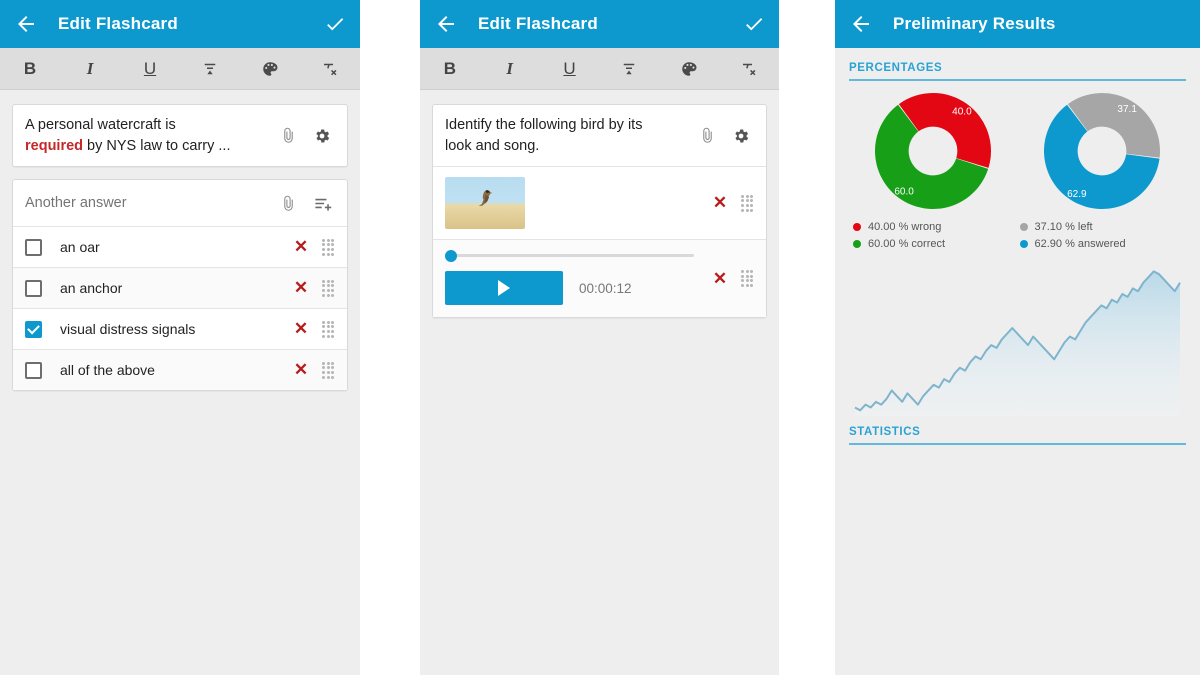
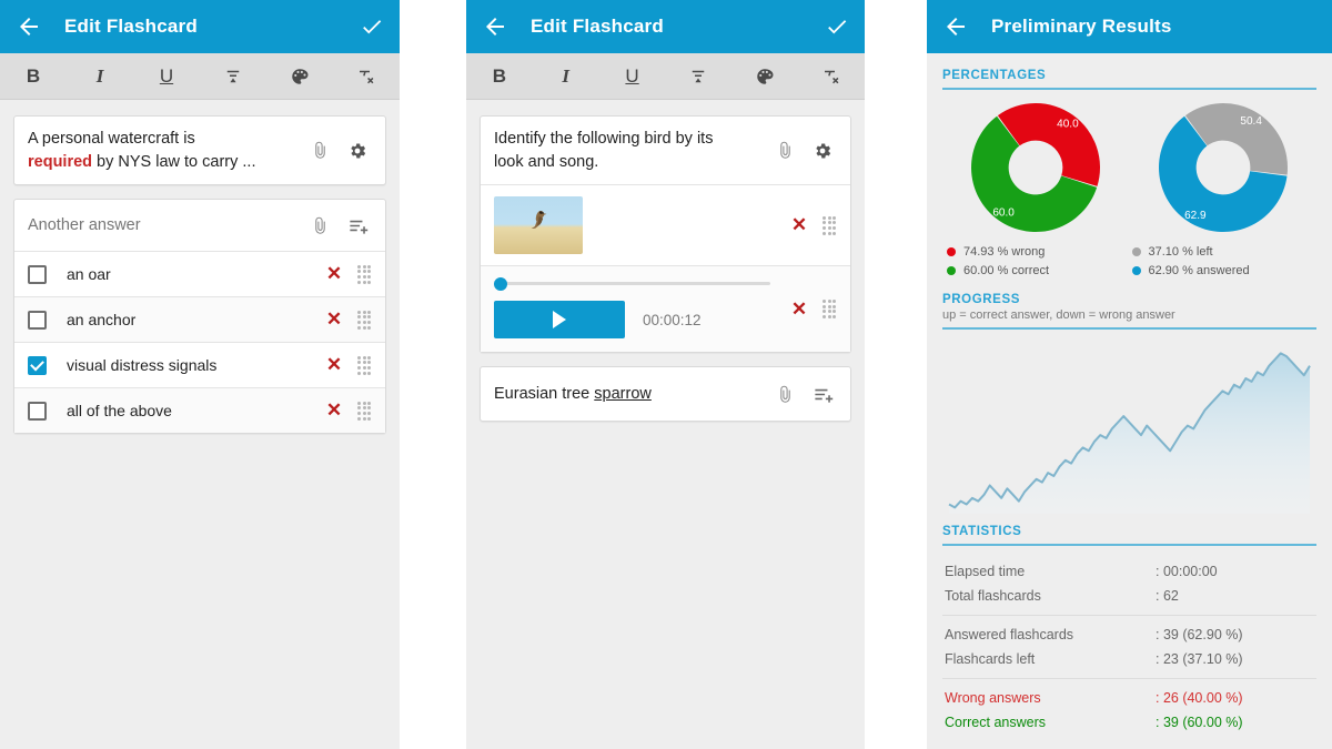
  Edit Flashcard
  B
  I
  U
  A personal watercraft is
  required by NYS law to carry ...
  Another answer
  an oar
  ✕
  an anchor
  ✕
  visual distress signals
  ✕
  all of the above
  ✕
  Edit Flashcard
  B
  I
  U
  Identify the following bird by its
  look and song.
  ✕
  00:00:12
  ✕
+ Eurasian tree sparrow
  Preliminary Results
  PERCENTAGES
  40.0
  60.0
- 37.1
+ 50.4
  62.9
- 40.00 % wrong
+ 74.93 % wrong
  37.10 % left
  60.00 % correct
  62.90 % answered
+ PROGRESS
+ up = correct answer, down = wrong answer
  STATISTICS
+ Elapsed time
+ : 00:00:00
+ Total flashcards
+ : 62
+ Answered flashcards
+ : 39 (62.90 %)
+ Flashcards left
+ : 23 (37.10 %)
+ Wrong answers
+ : 26 (40.00 %)
+ Correct answers
+ : 39 (60.00 %)
